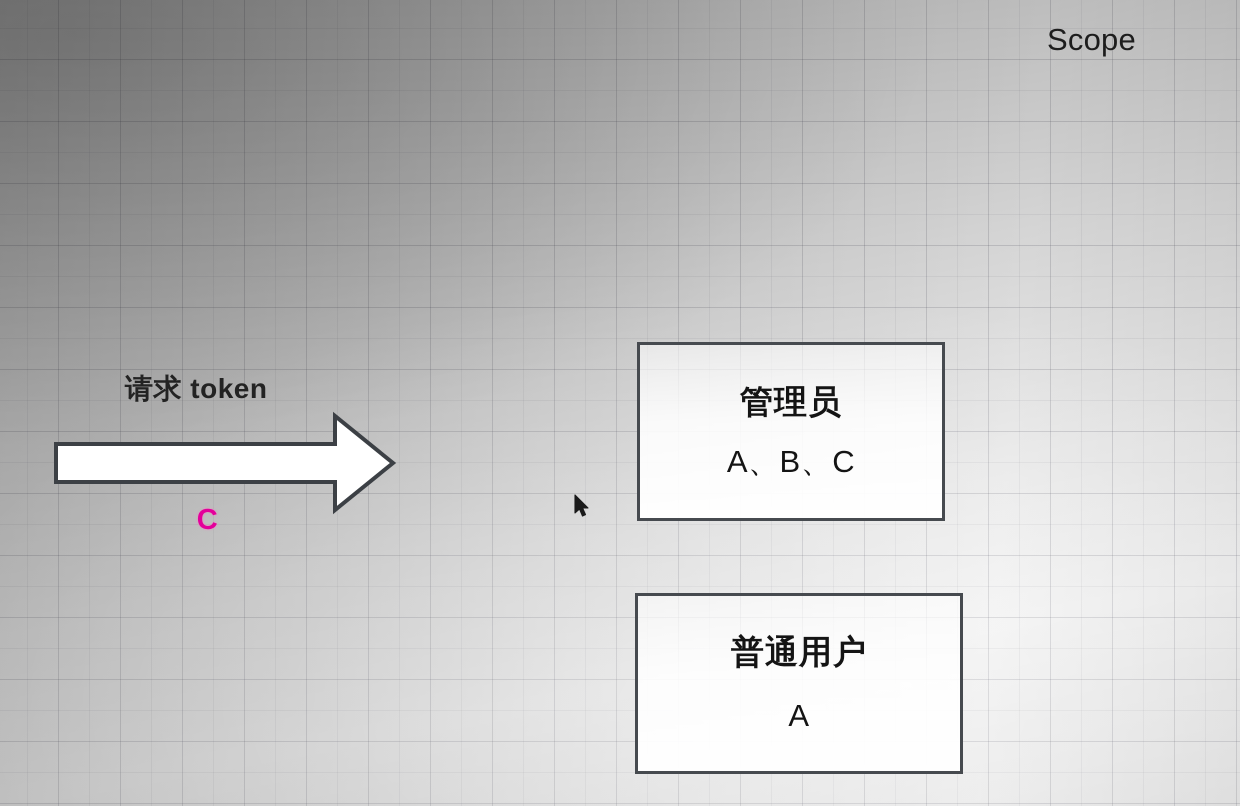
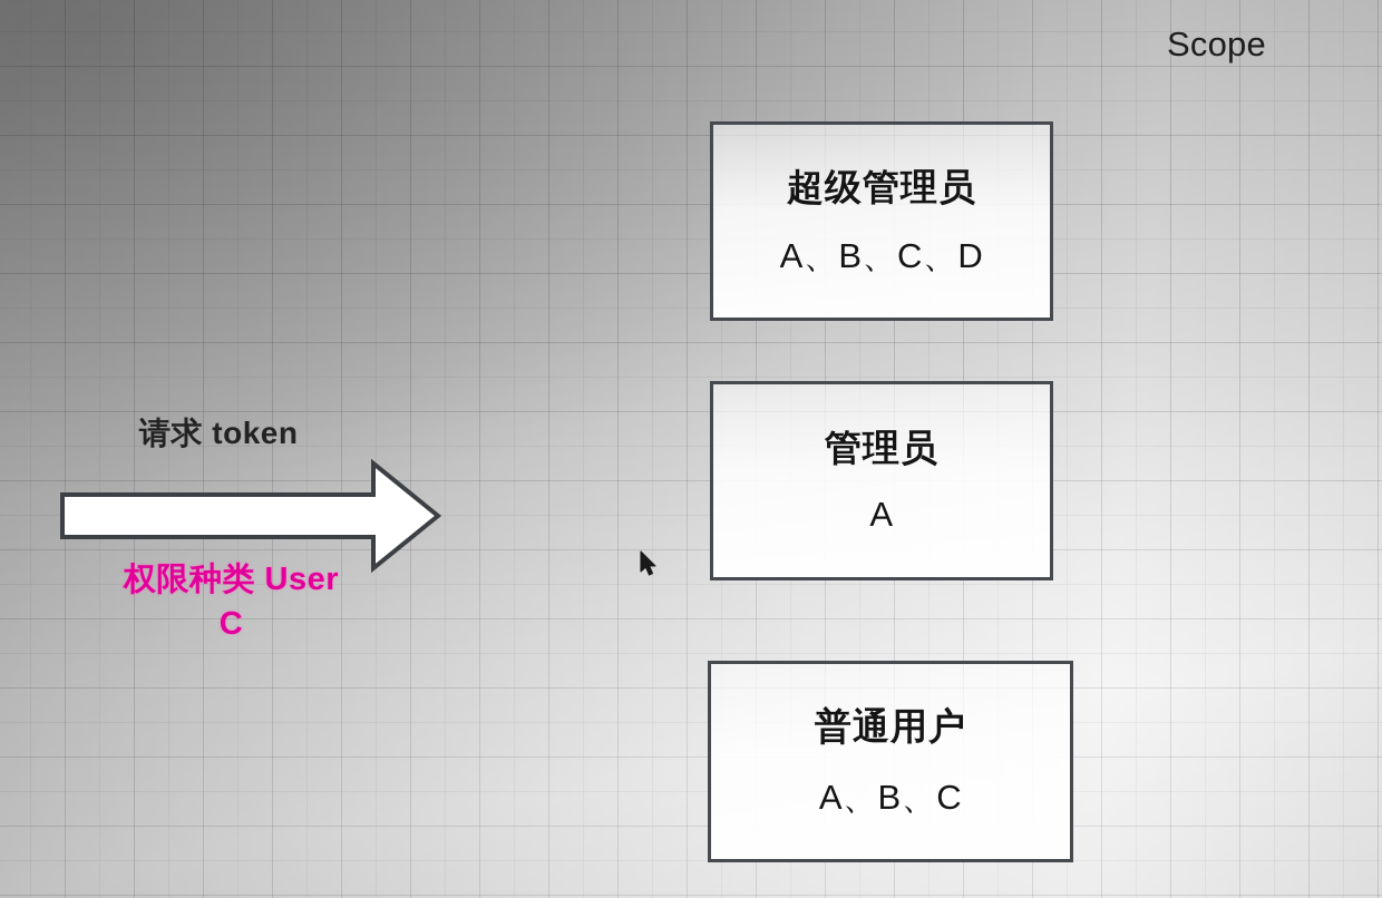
  Scope
  请求 token
+ 权限种类 User
  C
+ 超级管理员
+ A、B、C、D
  管理员
- A、B、C
+ A
  普通用户
- A
+ A、B、C
